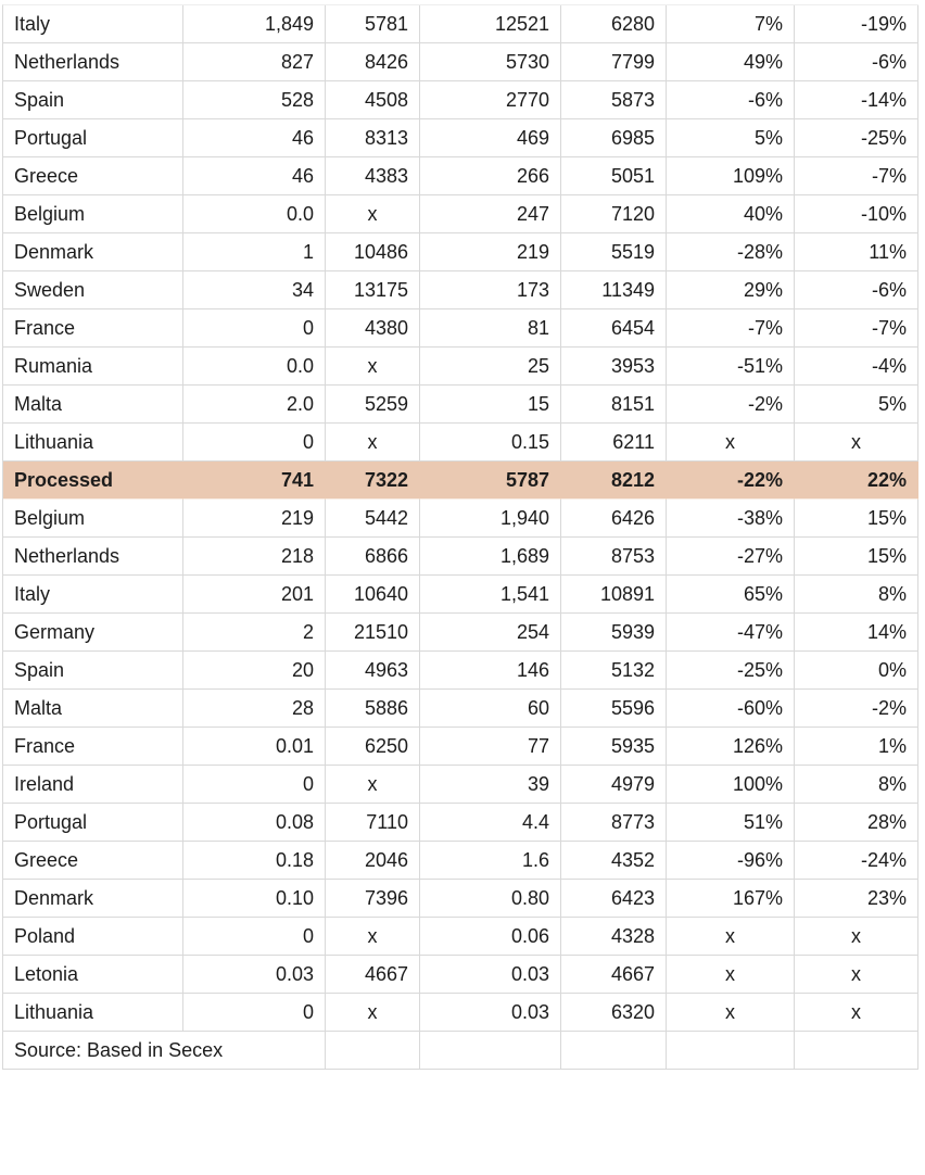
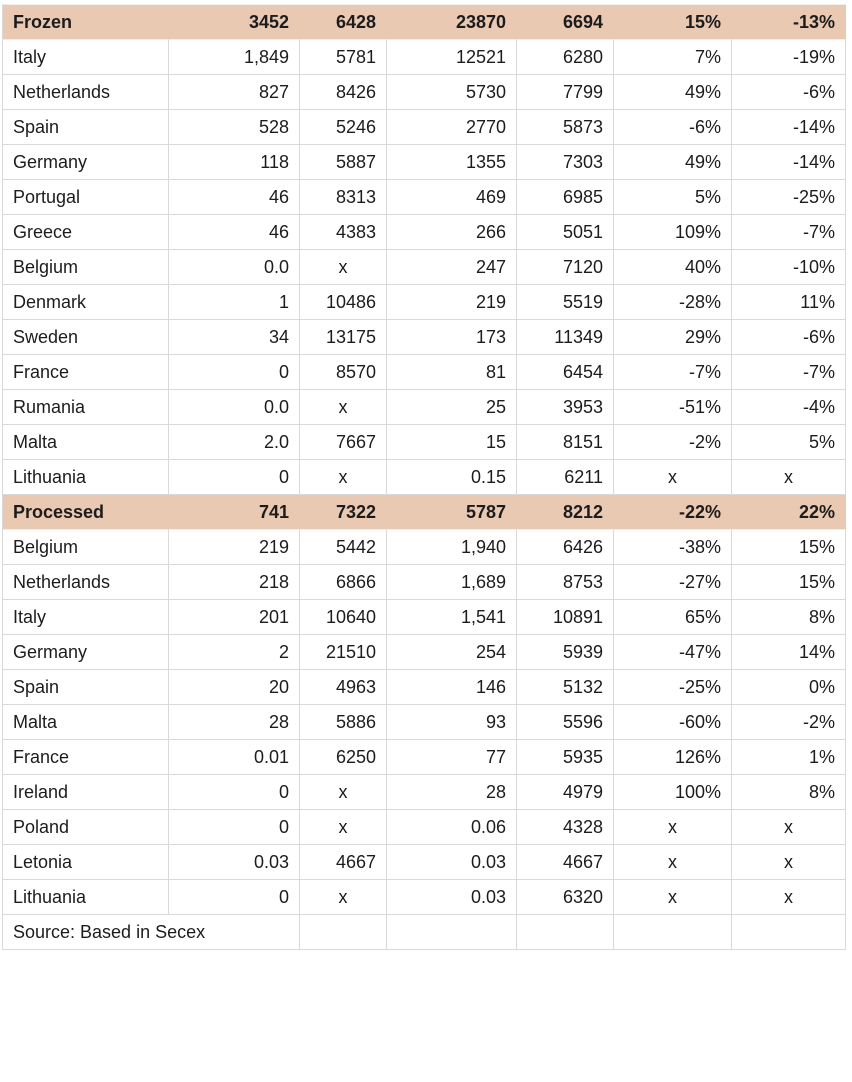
+ Frozen	3452	6428	23870	6694	15%	-13%
  Italy	1,849	5781	12521	6280	7%	-19%
  Netherlands	827	8426	5730	7799	49%	-6%
- Spain	528	4508	2770	5873	-6%	-14%
+ Spain	528	5246	2770	5873	-6%	-14%
+ Germany	118	5887	1355	7303	49%	-14%
  Portugal	46	8313	469	6985	5%	-25%
  Greece	46	4383	266	5051	109%	-7%
  Belgium	0.0	x	247	7120	40%	-10%
  Denmark	1	10486	219	5519	-28%	11%
  Sweden	34	13175	173	11349	29%	-6%
- France	0	4380	81	6454	-7%	-7%
+ France	0	8570	81	6454	-7%	-7%
  Rumania	0.0	x	25	3953	-51%	-4%
- Malta	2.0	5259	15	8151	-2%	5%
+ Malta	2.0	7667	15	8151	-2%	5%
  Lithuania	0	x	0.15	6211	x	x
  Processed	741	7322	5787	8212	-22%	22%
  Belgium	219	5442	1,940	6426	-38%	15%
  Netherlands	218	6866	1,689	8753	-27%	15%
  Italy	201	10640	1,541	10891	65%	8%
  Germany	2	21510	254	5939	-47%	14%
  Spain	20	4963	146	5132	-25%	0%
- Malta	28	5886	60	5596	-60%	-2%
+ Malta	28	5886	93	5596	-60%	-2%
  France	0.01	6250	77	5935	126%	1%
- Ireland	0	x	39	4979	100%	8%
+ Ireland	0	x	28	4979	100%	8%
- Portugal	0.08	7110	4.4	8773	51%	28%
- Greece	0.18	2046	1.6	4352	-96%	-24%
- Denmark	0.10	7396	0.80	6423	167%	23%
  Poland	0	x	0.06	4328	x	x
  Letonia	0.03	4667	0.03	4667	x	x
  Lithuania	0	x	0.03	6320	x	x
  Source: Based in Secex
